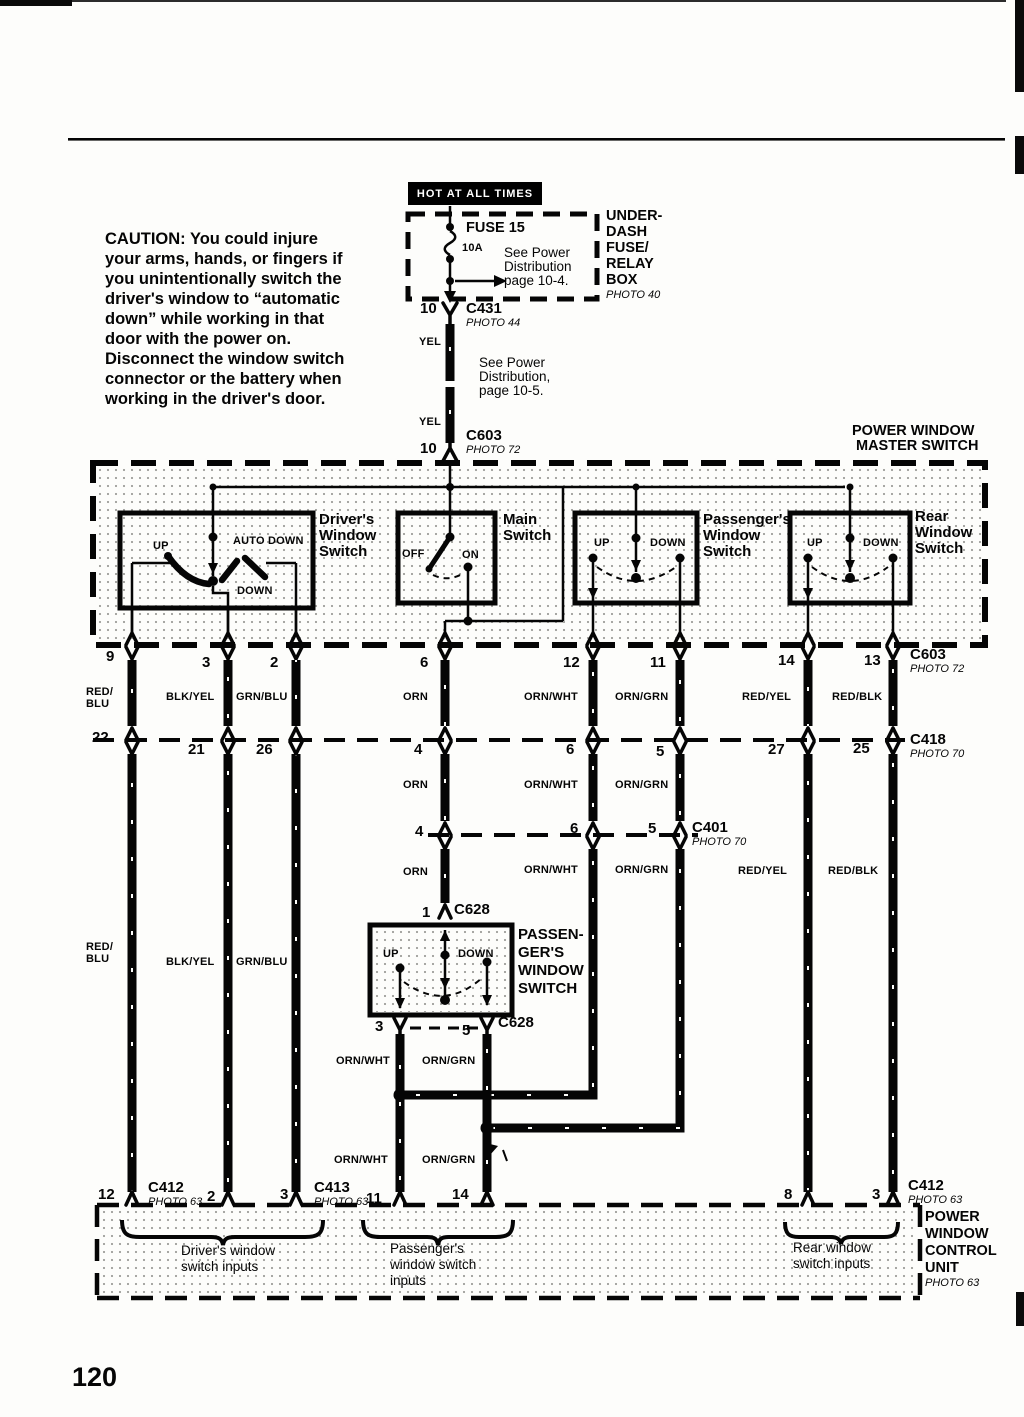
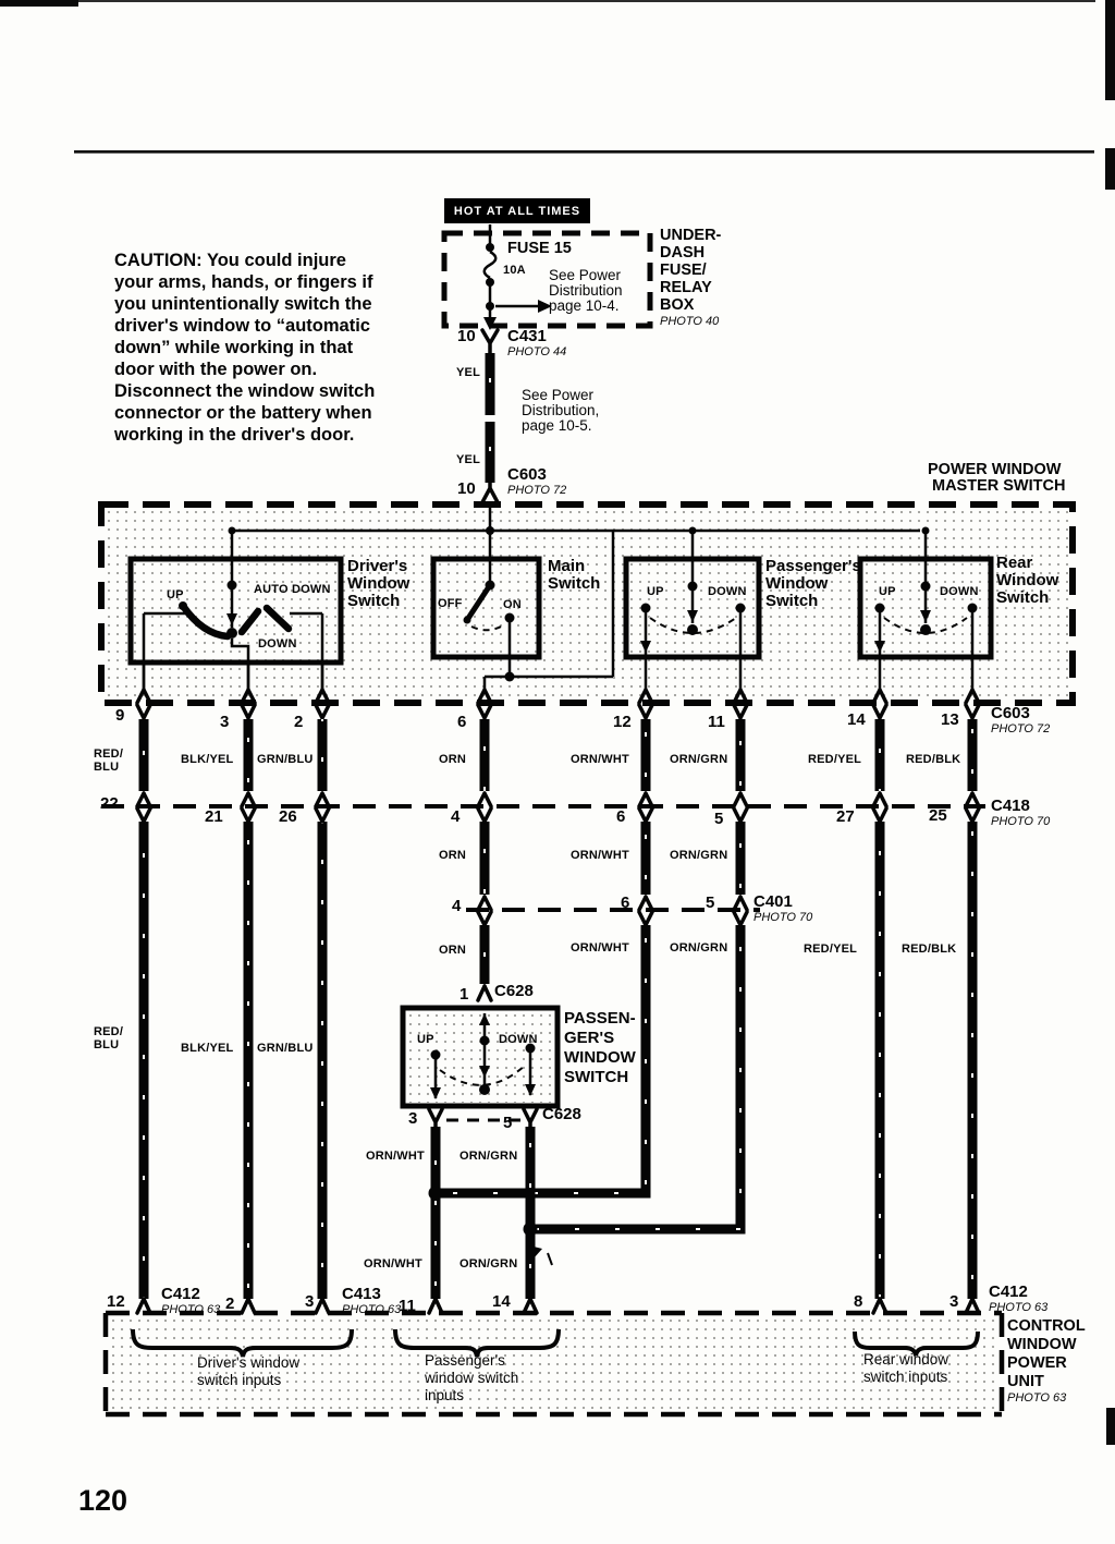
  CAUTION: You could injure
  your arms, hands, or fingers if
  you unintentionally switch the
  driver's window to “automatic
  down” while working in that
  door with the power on.
  Disconnect the window switch
  connector or the battery when
  working in the driver's door.
  HOT AT ALL TIMES
  FUSE 15
  10A
  See Power
  Distribution
  page 10-4.
  UNDER-
  DASH
  FUSE/
  RELAY
  BOX
  PHOTO 40
  10
  C431
  PHOTO 44
  YEL
  See Power
  Distribution,
  page 10-5.
  YEL
  C603
  PHOTO 72
  10
  POWER WINDOW
  MASTER SWITCH
  Driver's
  Window
  Switch
  UP
  AUTO DOWN
  DOWN
  Main
  Switch
  OFF
  ON
  Passenger's
  Window
  Switch
  UP
  DOWN
  Rear
  Window
  Switch
  UP
  DOWN
  9
  3
  2
  6
  12
  11
  14
  13
  C603
  PHOTO 72
  RED/
  BLU
  BLK/YEL
  GRN/BLU
  ORN
  ORN/WHT
  ORN/GRN
  RED/YEL
  RED/BLK
  22
  21
  26
  4
  6
  5
  27
  25
  C418
  PHOTO 70
  ORN
  ORN/WHT
  ORN/GRN
  4
  6
  5
  C401
  PHOTO 70
  ORN
  ORN/WHT
  ORN/GRN
  RED/YEL
  RED/BLK
  RED/
  BLU
  BLK/YEL
  GRN/BLU
  1
  C628
  UP
  DOWN
  PASSEN-
  GER'S
  WINDOW
  SWITCH
  3
  5
  C628
  ORN/WHT
  ORN/GRN
  ORN/WHT
  ORN/GRN
  12
  C412
  PHOTO 63
  2
  3
  C413
  PHOTO 63
  11
  14
  8
  3
  C412
  PHOTO 63
- POWER
+ CONTROL
  WINDOW
- CONTROL
+ POWER
  UNIT
  PHOTO 63
  Driver's window
  switch inputs
  Passenger's
  window switch
  inputs
  Rear window
  switch inputs
  120
